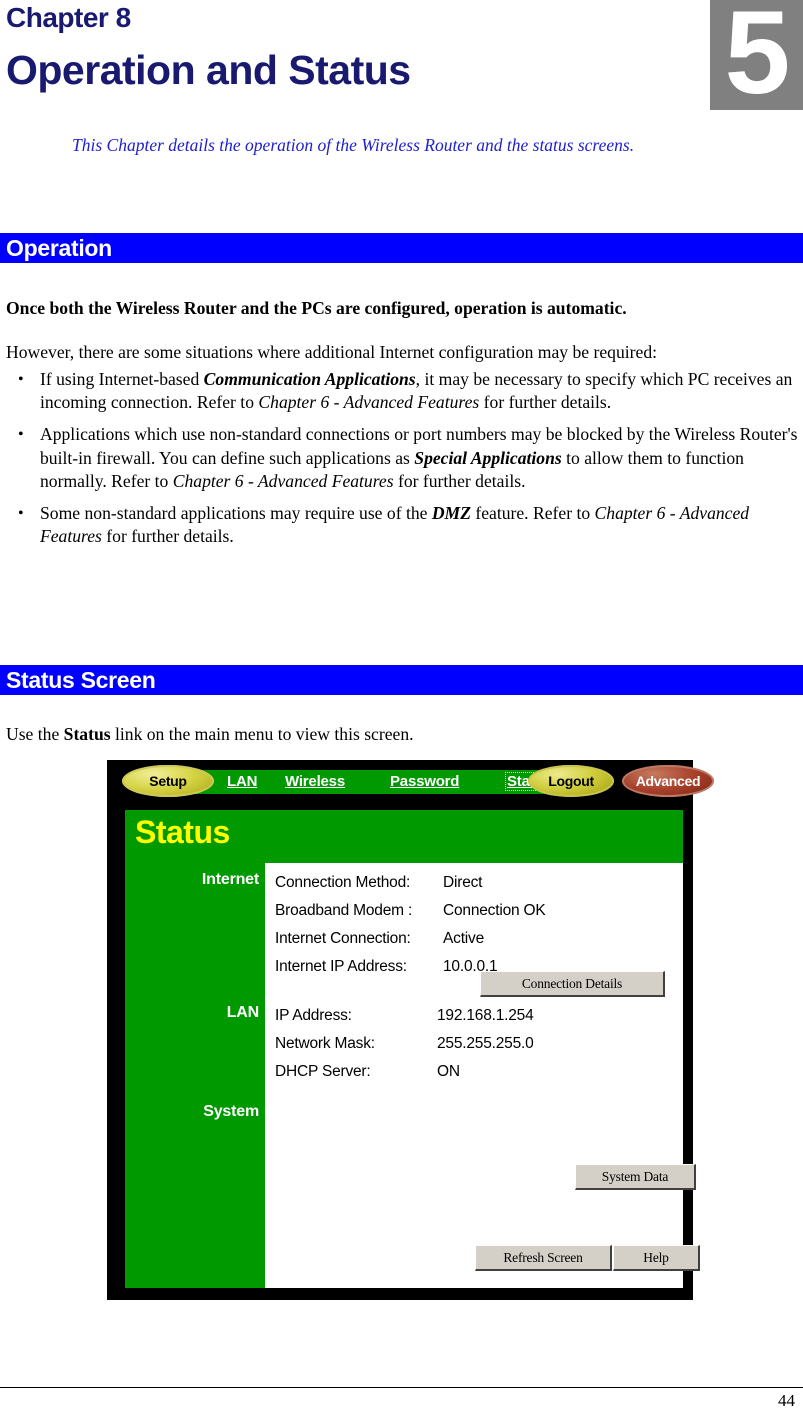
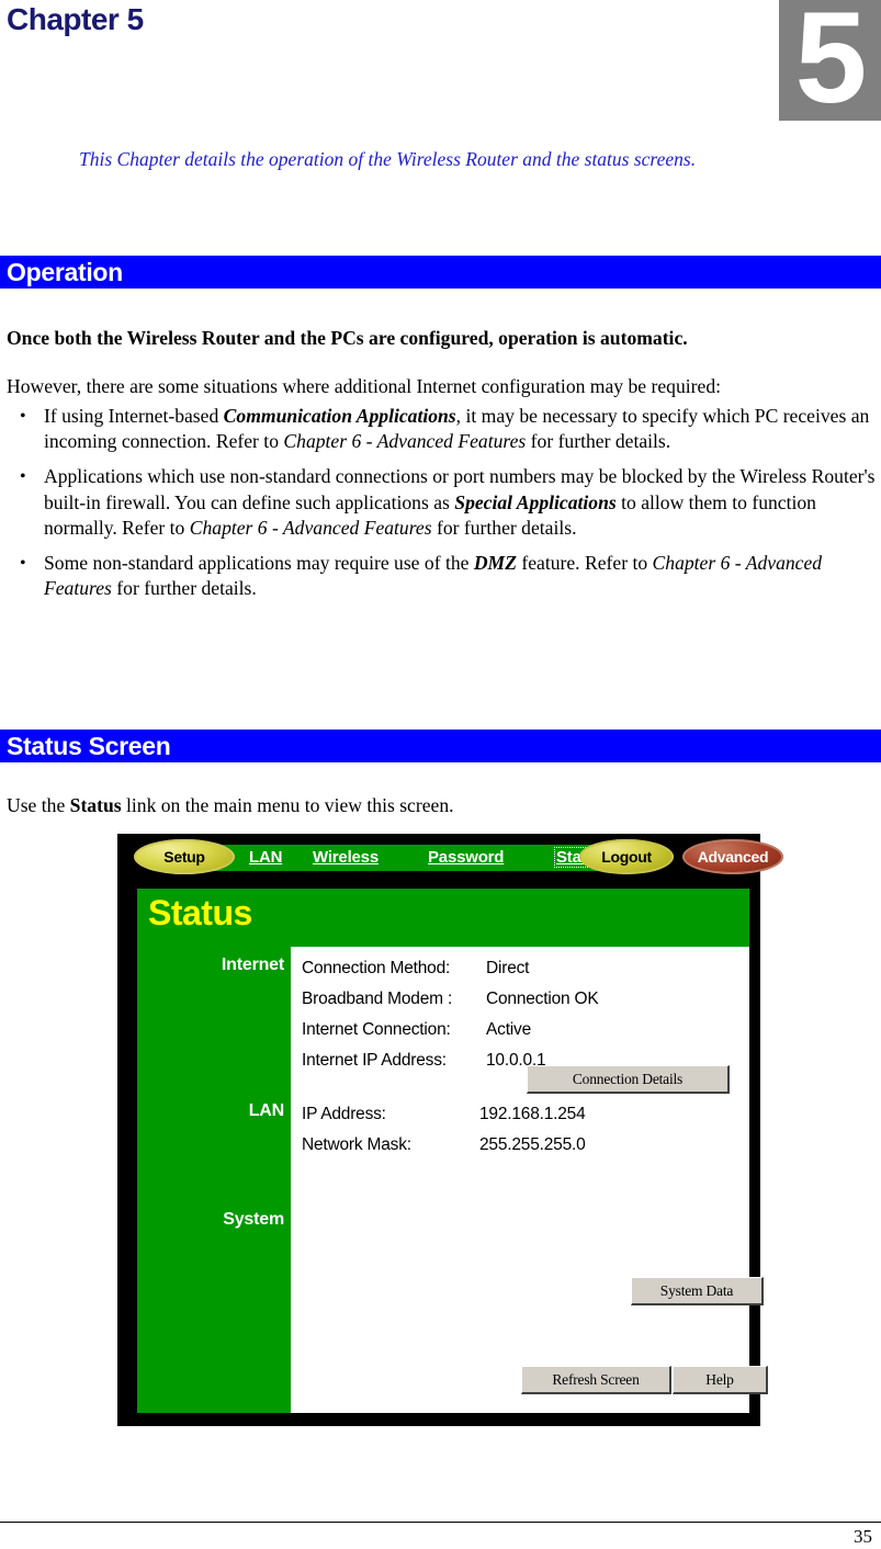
- Chapter 8
+ Chapter 5
- Operation and Status
  5
  This Chapter details the operation of the Wireless Router and the status screens.
  Operation
  Once both the Wireless Router and the PCs are configured, operation is automatic.
  However, there are some situations where additional Internet configuration may be required:
  •
  If using Internet-based Communication Applications, it may be necessary to specify which PC receives an incoming connection. Refer to Chapter 6 - Advanced Features for further details.
  •
  Applications which use non-standard connections or port numbers may be blocked by the Wireless Router's built-in firewall. You can define such applications as Special Applications to allow them to function normally. Refer to Chapter 6 - Advanced Features for further details.
  •
  Some non-standard applications may require use of the DMZ feature. Refer to Chapter 6 - Advanced Features for further details.
  Status Screen
  Use the Status link on the main menu to view this screen.
  Setup
  LAN
  Wireless
  Password
  Logout
  Advanced
  Status
  Internet
  LAN
  System
  Connection Method:
  Direct
  Broadband Modem :
  Connection OK
  Internet Connection:
  Active
  Internet IP Address:
  10.0.0.1
  IP Address:
  192.168.1.254
  Network Mask:
  255.255.255.0
- DHCP Server:
- ON
  Connection Details
  System Data
  Refresh Screen
  Help
- 44
+ 35
